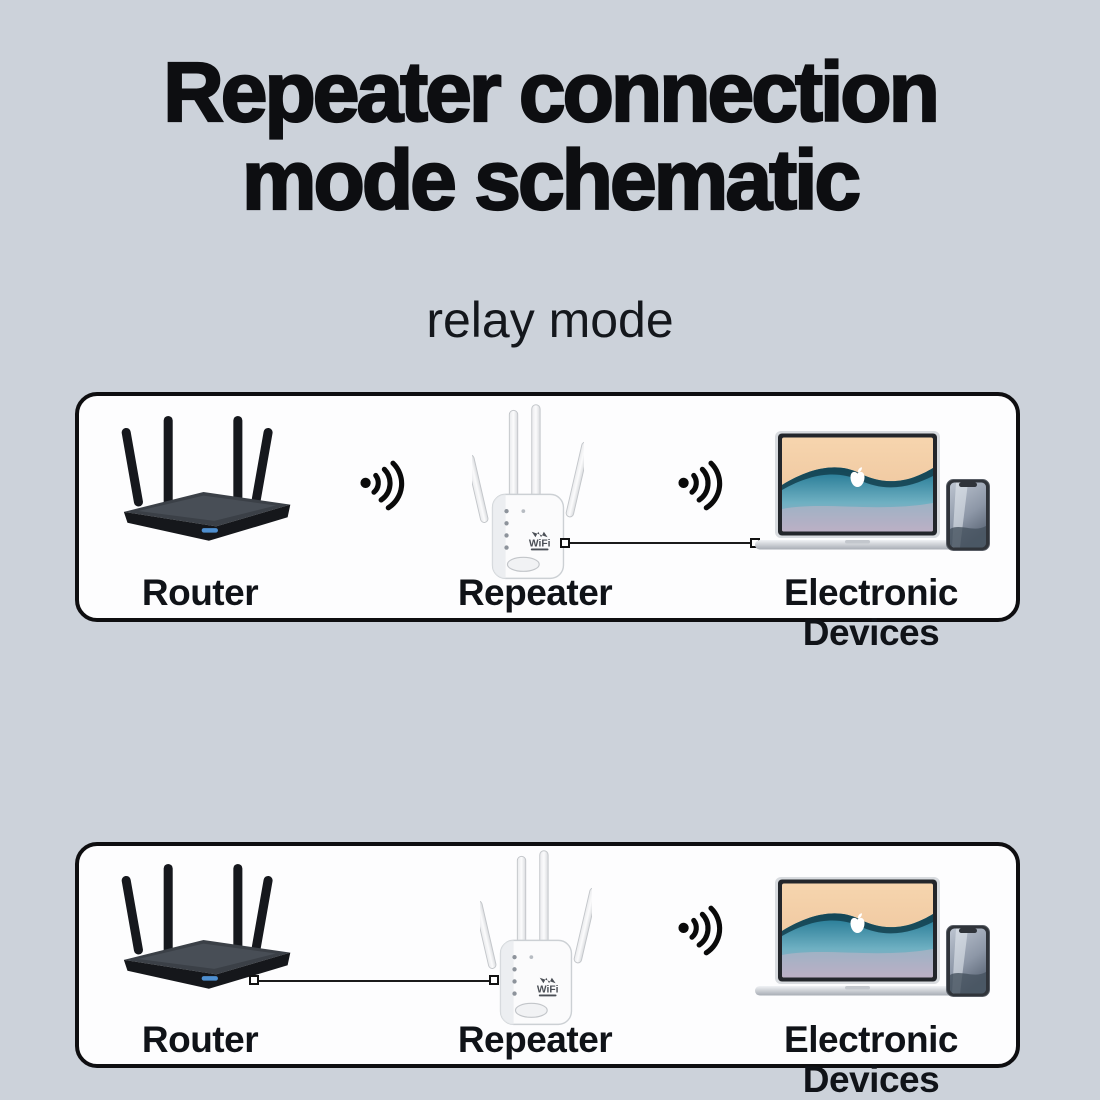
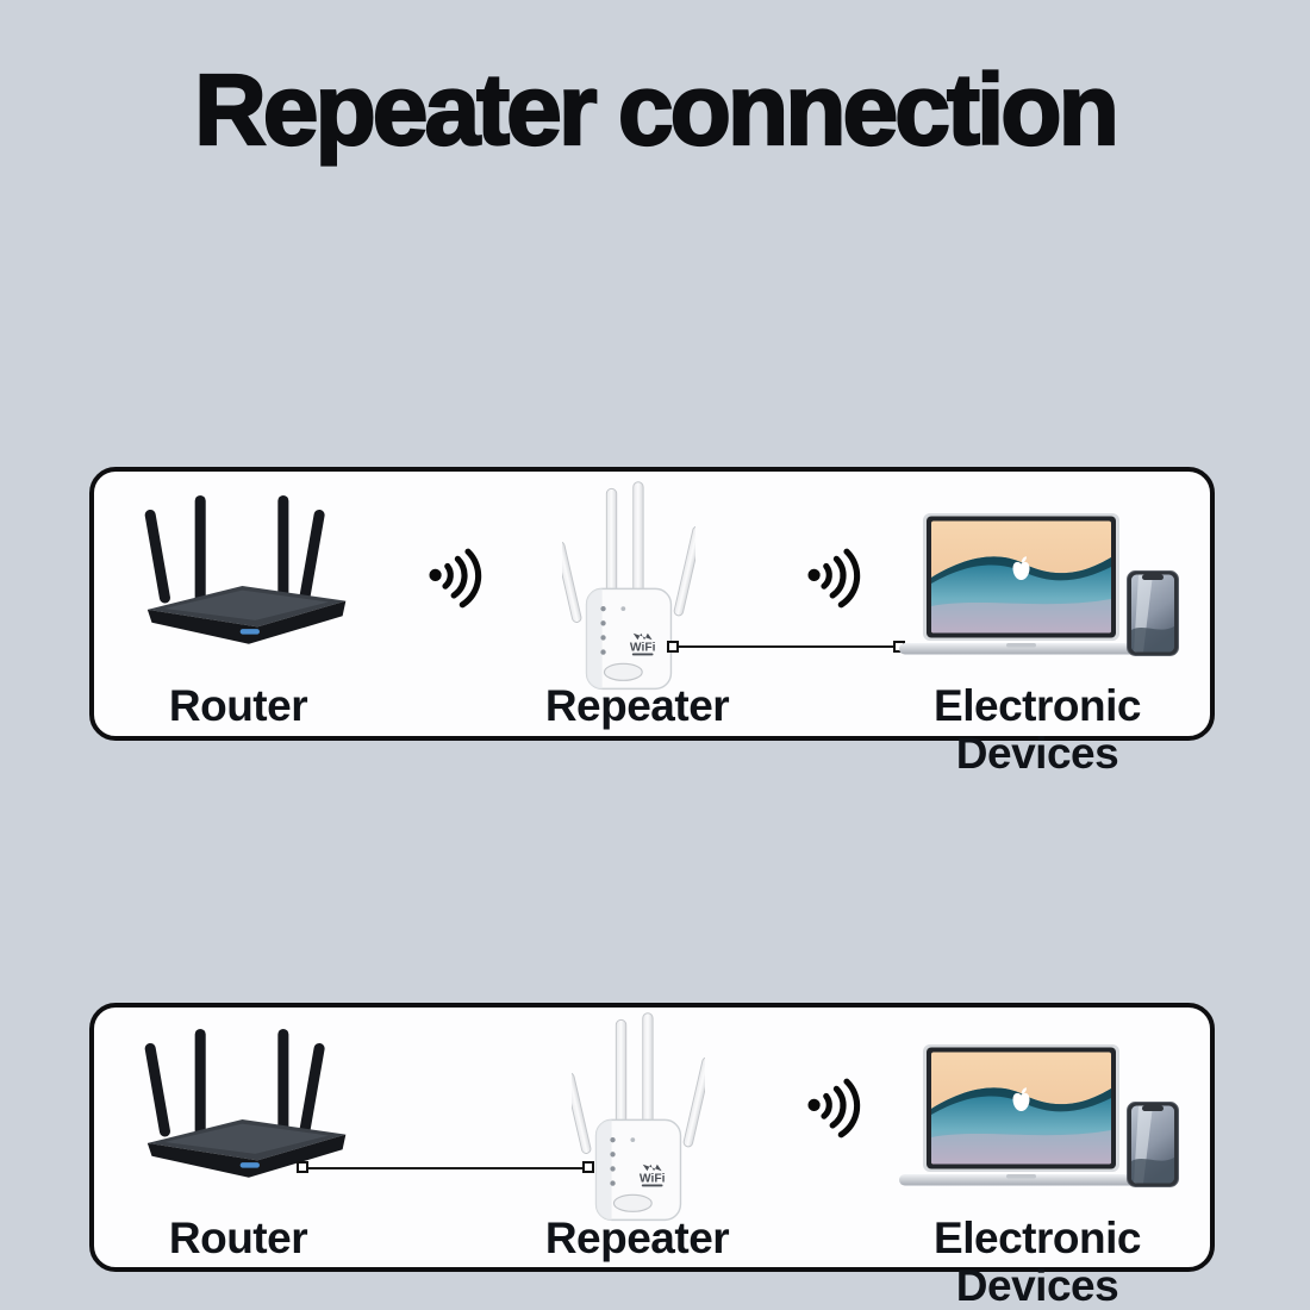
  Repeater connection
- mode schematic
- relay mode
  WiFi
  Router
  Repeater
  Electronic Devices
  WiFi
  Router
  Repeater
  Electronic Devices
